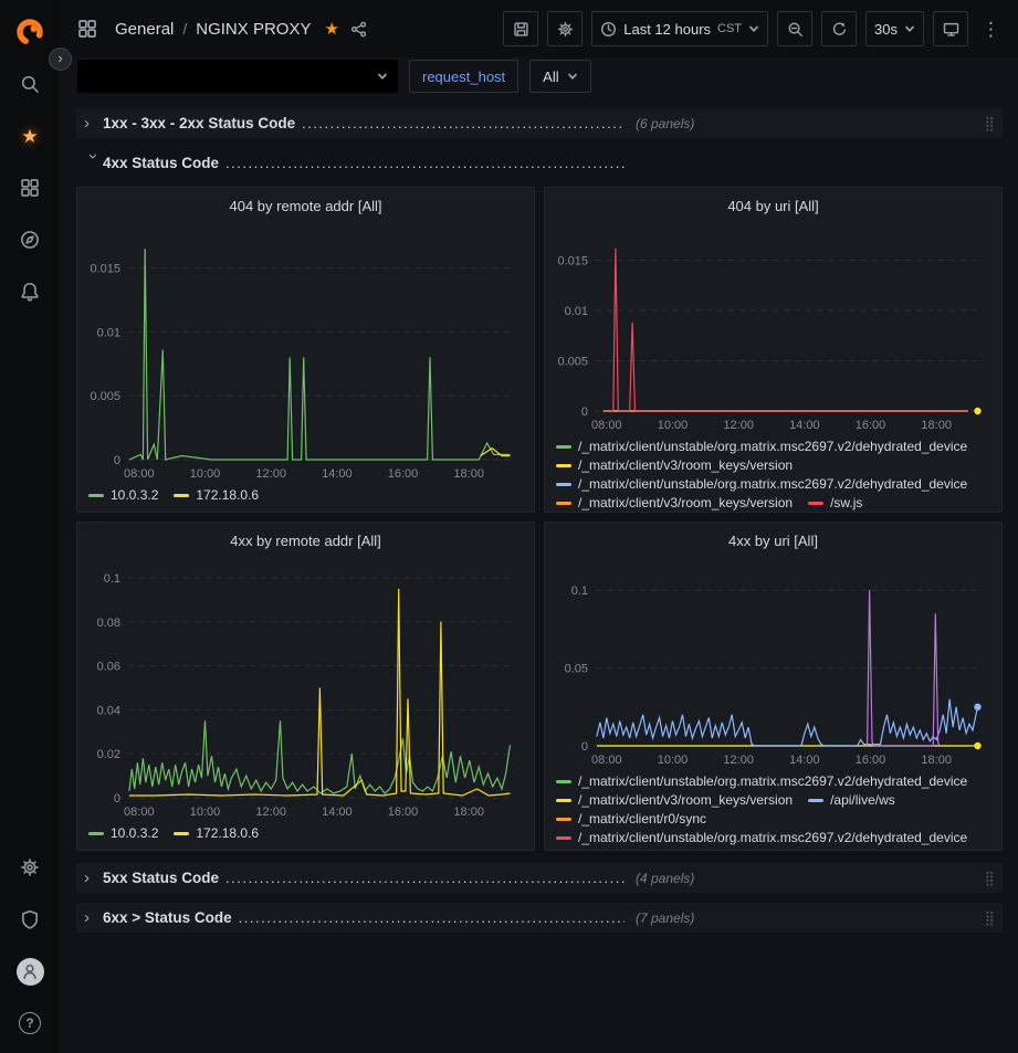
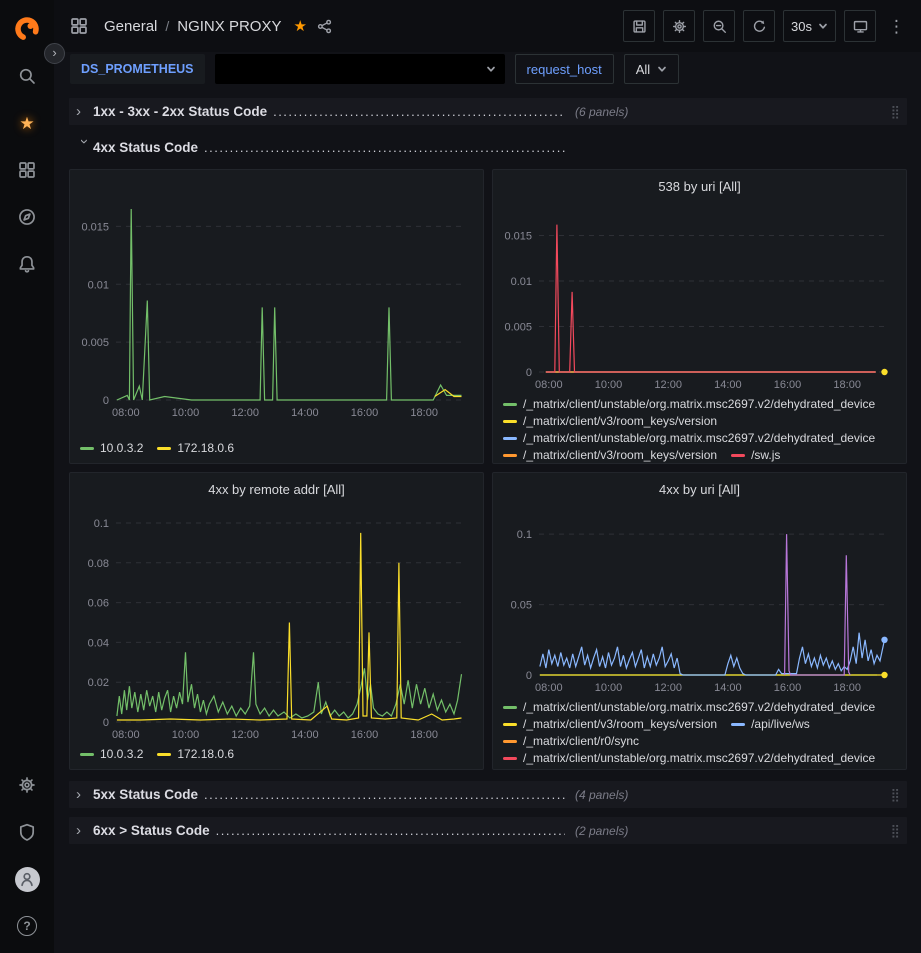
  ★
  ?
  ›
  General
  /
  NGINX PROXY
  ★
- Last 12 hours
- CST
  30s
  ⋮
+ DS_PROMETHEUS
  request_host
  All
  ›
  1xx - 3xx - 2xx Status Code
  (6 panels)
  ⣿
  4xx Status Code
- 404 by remote addr [All]
  0
  0.005
  0.01
  0.015
  08:00
  10:00
  12:00
  14:00
  16:00
  18:00
  10.0.3.2
  172.18.0.6
- 404 by uri [All]
+ 538 by uri [All]
  0
  0.005
  0.01
  0.015
  08:00
  10:00
  12:00
  14:00
  16:00
  18:00
  /_matrix/client/unstable/org.matrix.msc2697.v2/dehydrated_device
  /_matrix/client/v3/room_keys/version
  /_matrix/client/unstable/org.matrix.msc2697.v2/dehydrated_device
  /_matrix/client/v3/room_keys/version
  /sw.js
  4xx by remote addr [All]
  0
  0.02
  0.04
  0.06
  0.08
  0.1
  08:00
  10:00
  12:00
  14:00
  16:00
  18:00
  10.0.3.2
  172.18.0.6
  4xx by uri [All]
  0
  0.05
  0.1
  08:00
  10:00
  12:00
  14:00
  16:00
  18:00
  /_matrix/client/unstable/org.matrix.msc2697.v2/dehydrated_device
  /_matrix/client/v3/room_keys/version
  /api/live/ws
  /_matrix/client/r0/sync
  /_matrix/client/unstable/org.matrix.msc2697.v2/dehydrated_device
  ›
  5xx Status Code
  (4 panels)
  ⣿
  ›
  6xx > Status Code
- (7 panels)
+ (2 panels)
  ⣿
